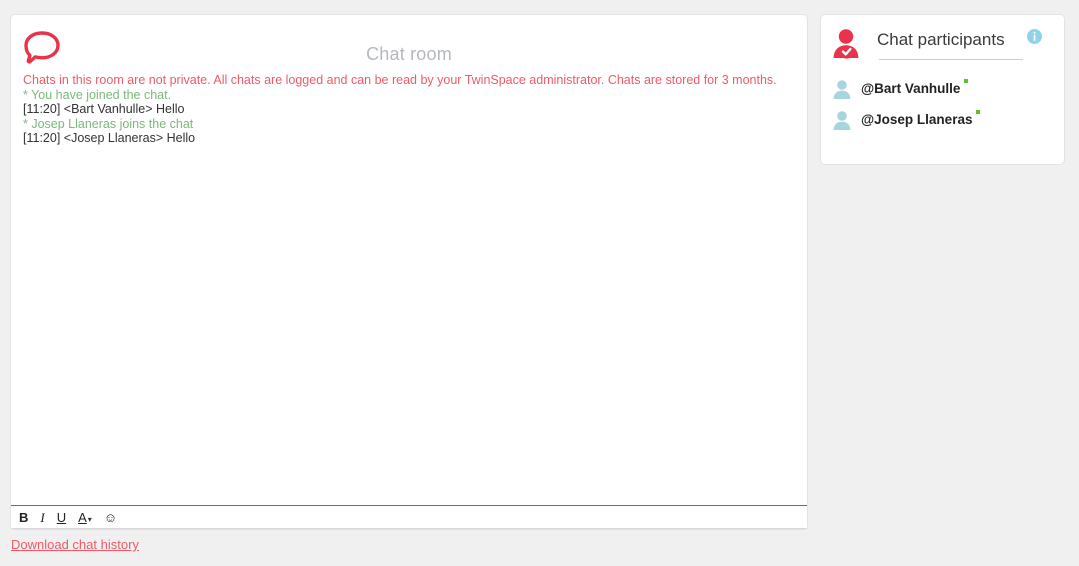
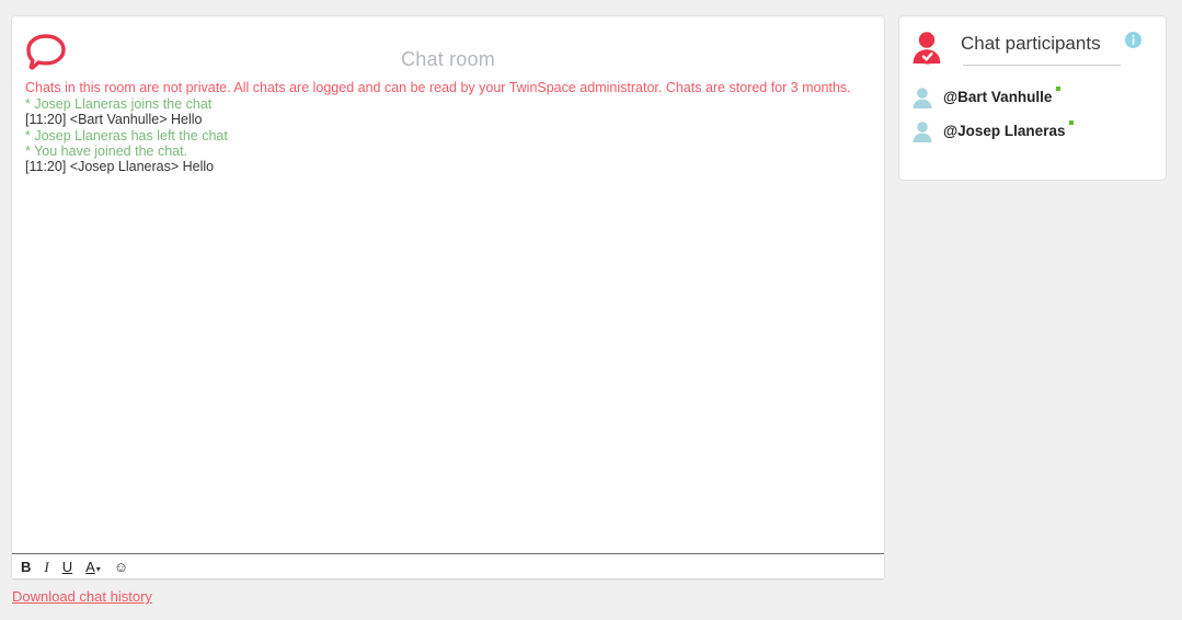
  Chat room
  Chats in this room are not private. All chats are logged and can be read by your TwinSpace administrator. Chats are stored for 3 months.
- * You have joined the chat.
+ * Josep Llaneras joins the chat
  [11:20] <Bart Vanhulle> Hello
+ * Josep Llaneras has left the chat
- * Josep Llaneras joins the chat
+ * You have joined the chat.
  [11:20] <Josep Llaneras> Hello
  B
  I
  U
  A▾
  ☺
  Download chat history
  Chat participants
  @Bart Vanhulle
  @Josep Llaneras
